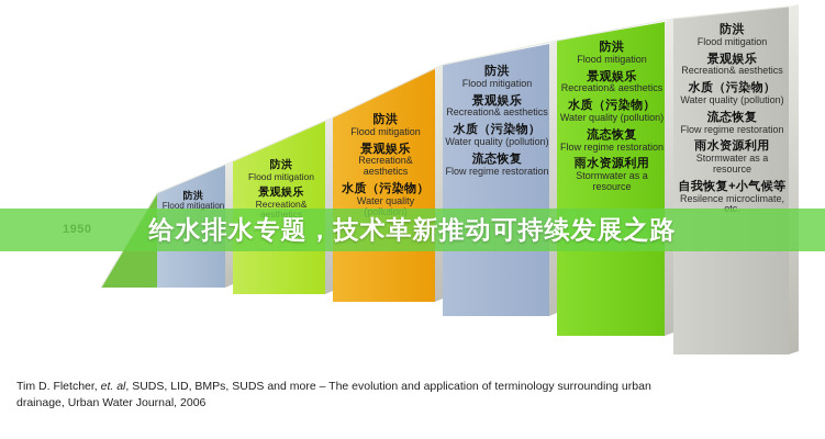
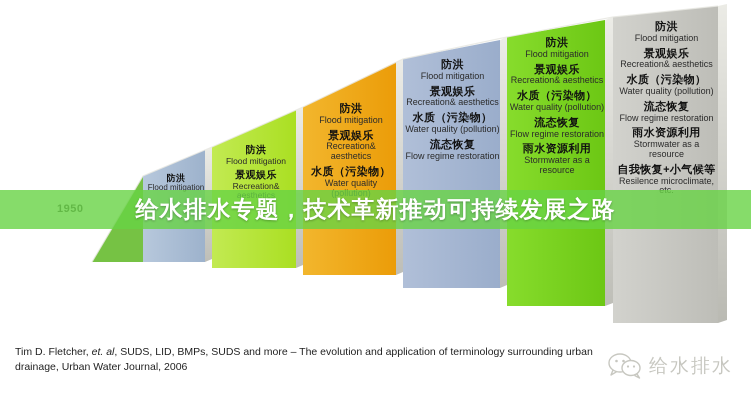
  1950
  防洪
  Flood mitigation
  防洪
  Flood mitigation
  景观娱乐
  Recreation& aesthetics
  防洪
  Flood mitigation
  景观娱乐
  Recreation& aesthetics
  水质（污染物）
  Water quality (pollution)
  防洪
  Flood mitigation
  景观娱乐
  Recreation& aesthetics
  水质（污染物）
  Water quality (pollution)
  流态恢复
  Flow regime restoration
  防洪
  Flood mitigation
  景观娱乐
  Recreation& aesthetics
  水质（污染物）
  Water quality (pollution)
  流态恢复
  Flow regime restoration
  雨水资源利用
  Stormwater as a resource
  防洪
  Flood mitigation
  景观娱乐
  Recreation& aesthetics
  水质（污染物）
  Water quality (pollution)
  流态恢复
  Flow regime restoration
  雨水资源利用
  Stormwater as a resource
  自我恢复+小气候等
  Resilence microclimate, etc.
  给水排水专题，技术革新推动可持续发展之路
  Tim D. Fletcher, et. al, SUDS, LID, BMPs, SUDS and more – The evolution and application of terminology surrounding urban
  drainage, Urban Water Journal, 2006
+ 给水排水
